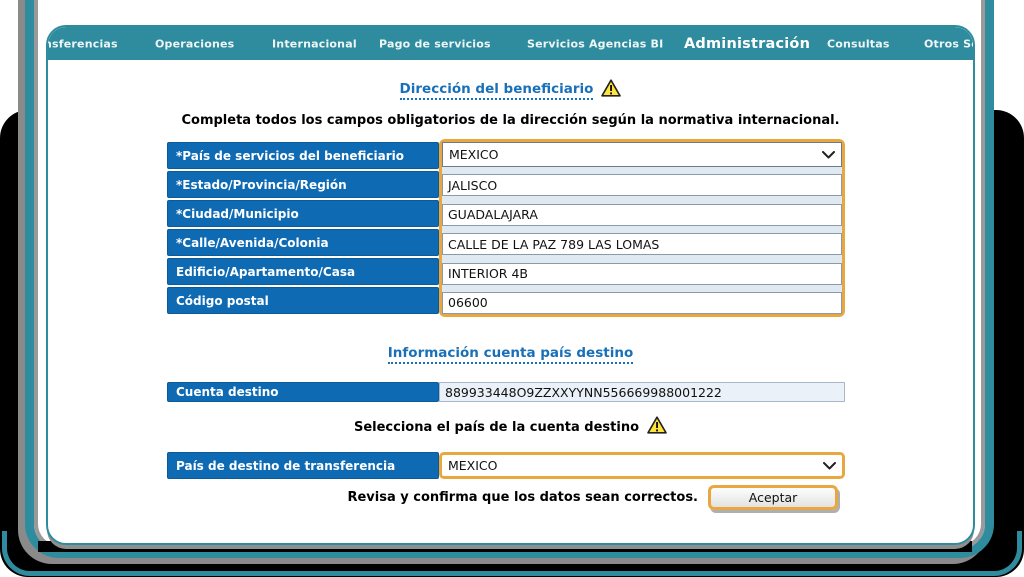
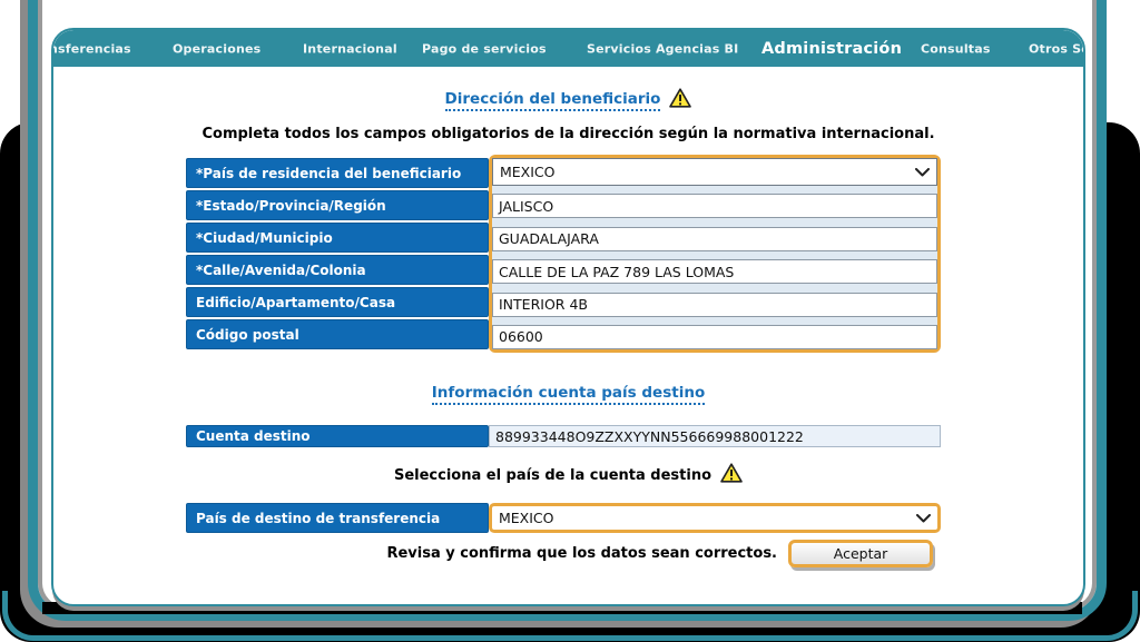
  nsferencias
  Operaciones
  Internacional
  Pago de servicios
  Servicios Agencias BI
  Administración
  Consultas
  Otros S
  Dirección del beneficiario
  Completa todos los campos obligatorios de la dirección según la normativa internacional.
- *País de servicios del beneficiario
+ *País de residencia del beneficiario
  *Estado/Provincia/Región
  *Ciudad/Municipio
  *Calle/Avenida/Colonia
  Edificio/Apartamento/Casa
  Código postal
  MEXICO
  JALISCO
  GUADALAJARA
  CALLE DE LA PAZ 789 LAS LOMAS
  INTERIOR 4B
  06600
  Información cuenta país destino
  Cuenta destino
  889933448O9ZZXXYYNN556669988001222
  Selecciona el país de la cuenta destino
  País de destino de transferencia
  MEXICO
  Revisa y confirma que los datos sean correctos.
  Aceptar
